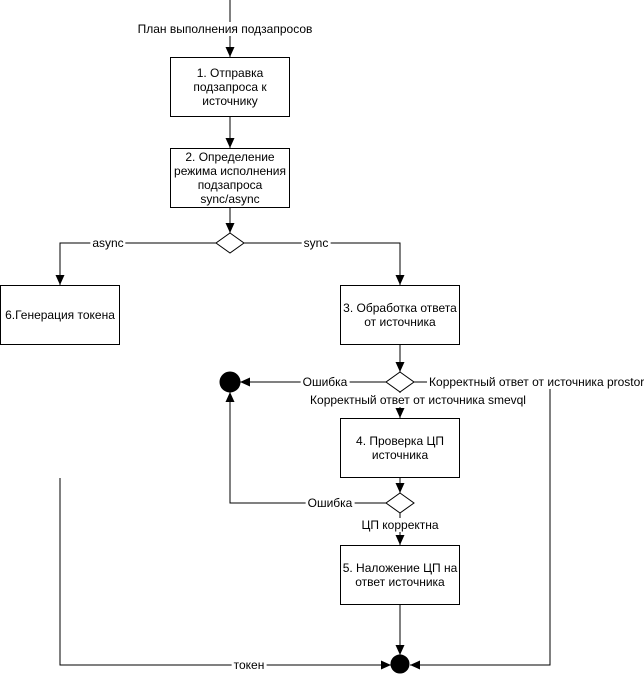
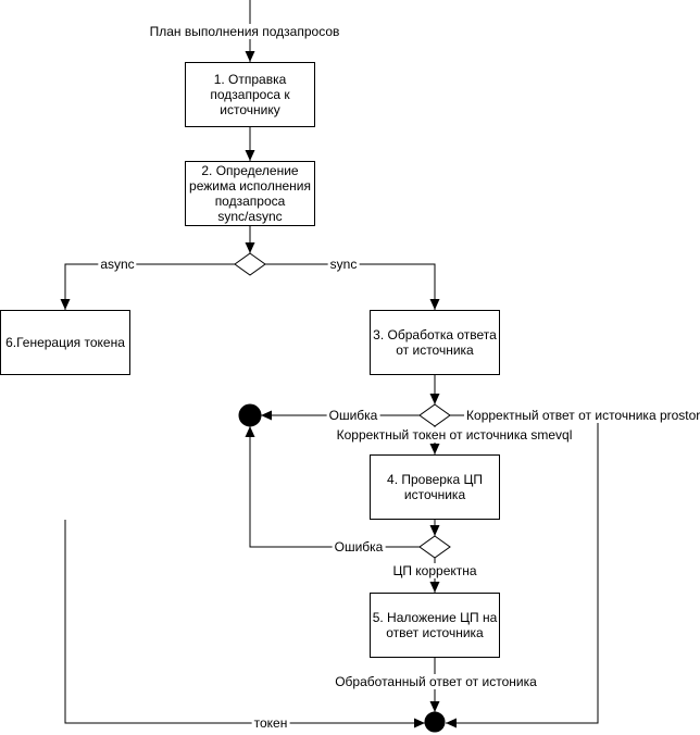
  1. Отправка
  подзапроса к
  источнику
  2. Определение
  режима исполнения
  подзапроса
  sync/async
  3. Обработка ответа
  от источника
  4. Проверка ЦП
  источника
  5. Наложение ЦП на
  ответ источника
  6.Генерация токена
  План выполнения подзапросов
  async
  sync
  Ошибка
  Корректный ответ от источника prostor
- Корректный ответ от источника smevql
+ Корректный токен от источника smevql
  Ошибка
  ЦП корректна
+ Обработанный ответ от истоника
  токен
